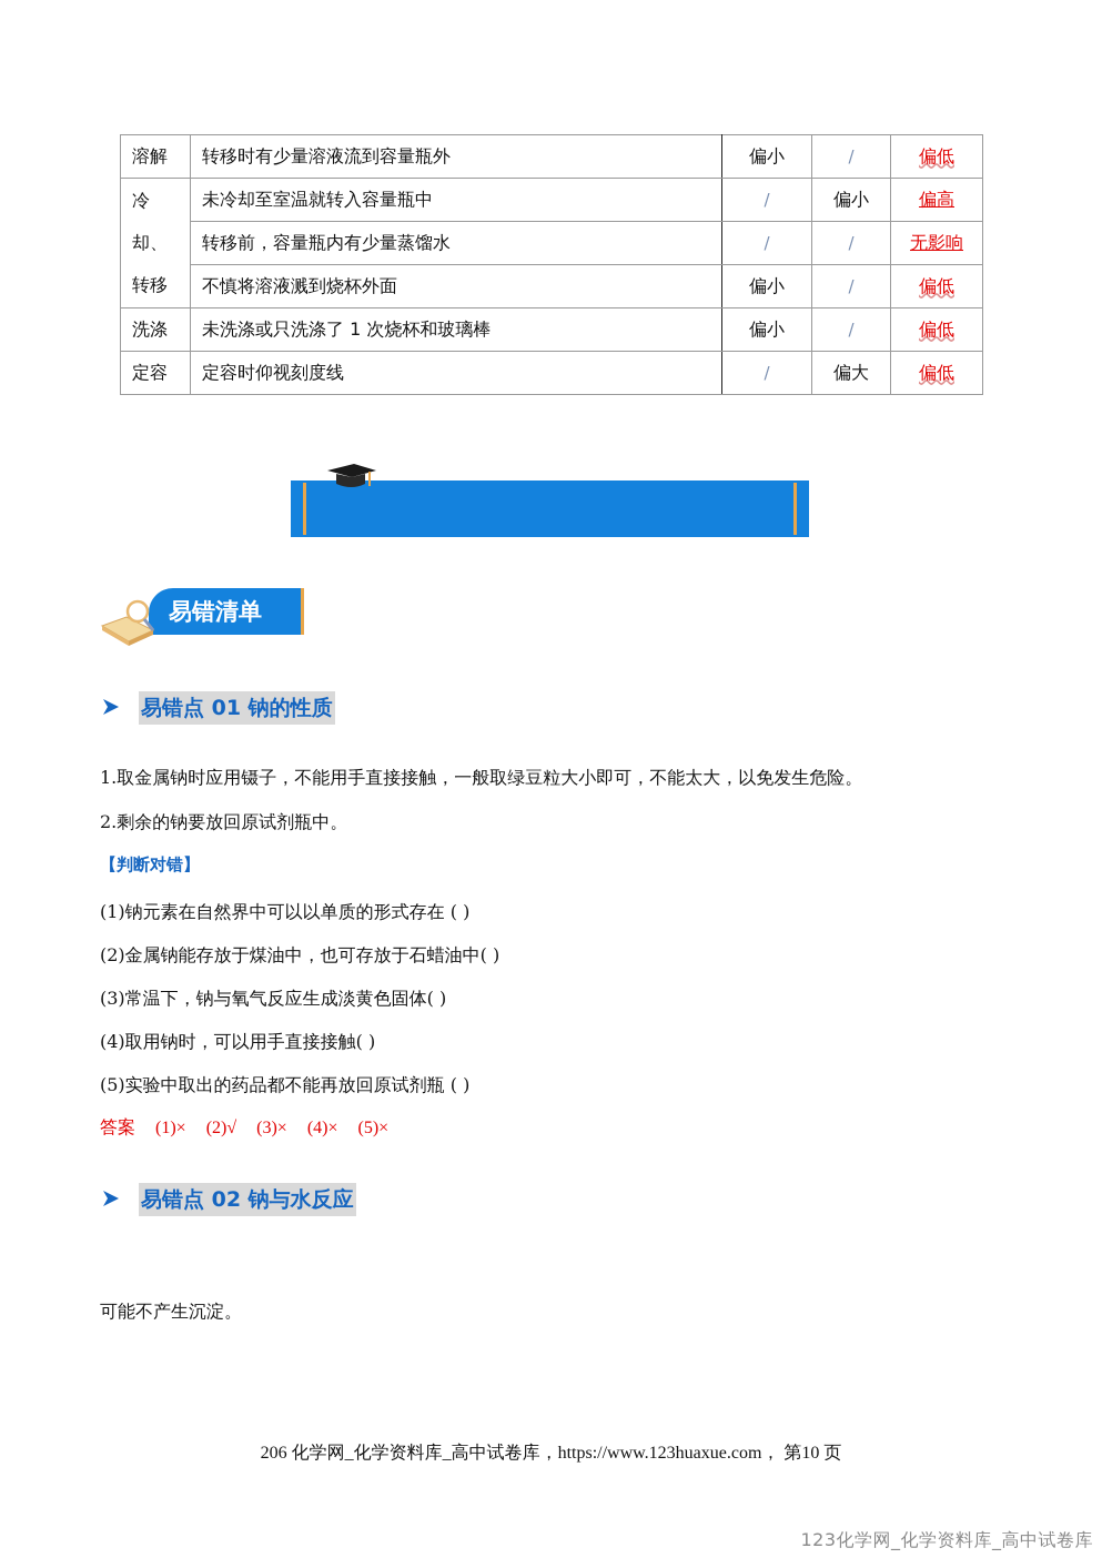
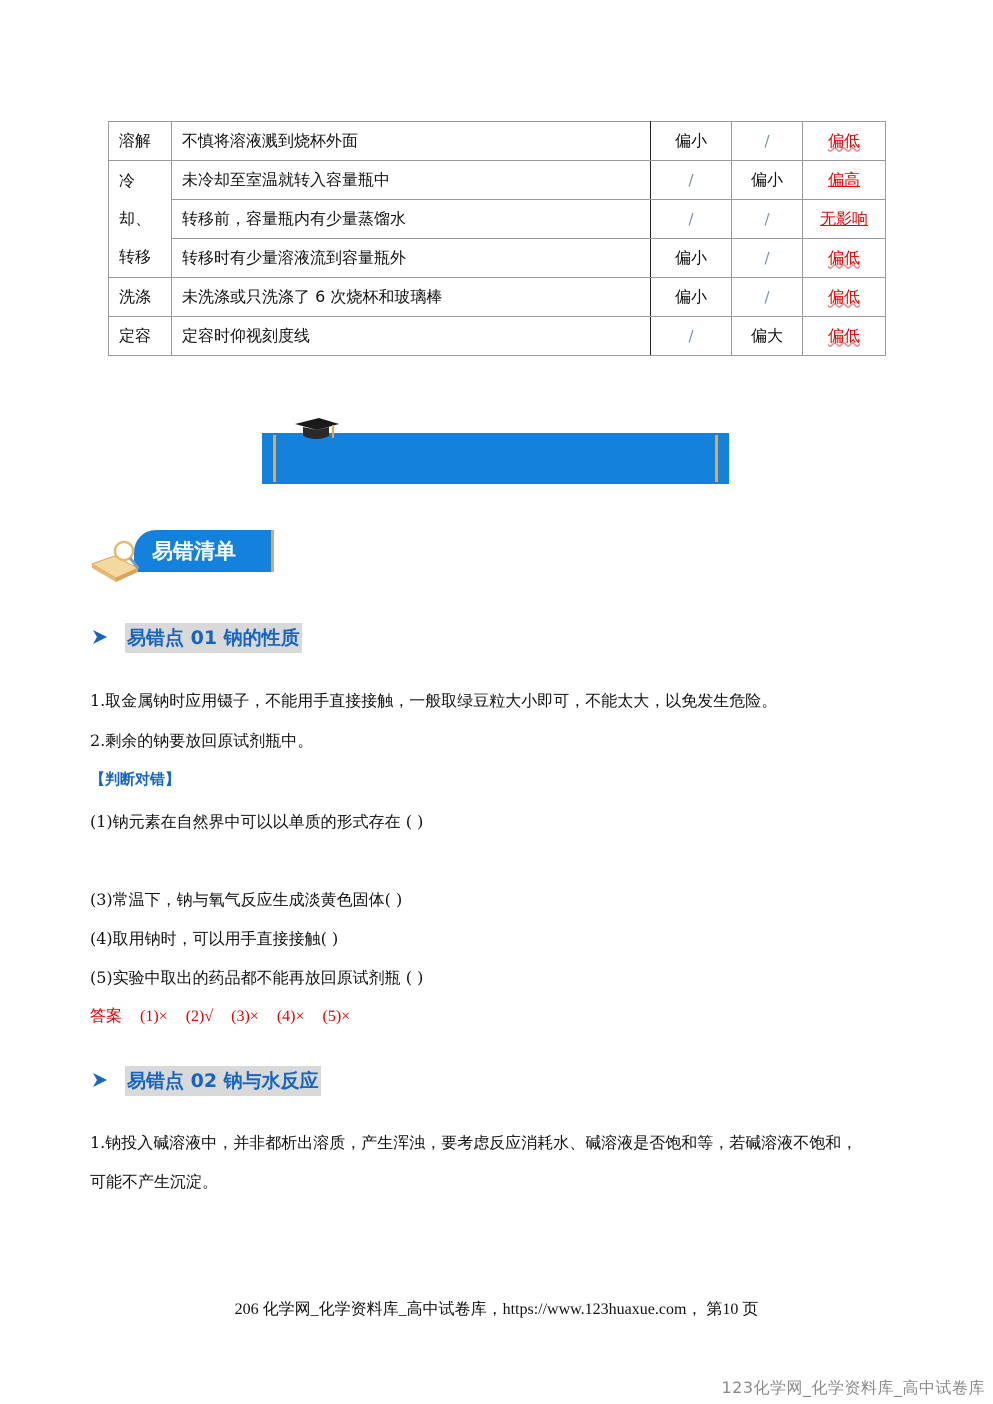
- 溶解	转移时有少量溶液流到容量瓶外	偏小	/	偏低
+ 溶解	不慎将溶液溅到烧杯外面	偏小	/	偏低
  冷却、 转移	未冷却至室温就转入容量瓶中	/	偏小	偏高
  转移前，容量瓶内有少量蒸馏水	/	/	无影响
- 不慎将溶液溅到烧杯外面	偏小	/	偏低
+ 转移时有少量溶液流到容量瓶外	偏小	/	偏低
- 洗涤	未洗涤或只洗涤了 1 次烧杯和玻璃棒	偏小	/	偏低
+ 洗涤	未洗涤或只洗涤了 6 次烧杯和玻璃棒	偏小	/	偏低
  定容	定容时仰视刻度线	/	偏大	偏低
  易错清单
  易错点 01 钠的性质
  1.取金属钠时应用镊子，不能用手直接接触，一般取绿豆粒大小即可，不能太大，以免发生危险。
  2.剩余的钠要放回原试剂瓶中。
  【判断对错】
  (1)钠元素在自然界中可以以单质的形式存在 ( )
- (2)金属钠能存放于煤油中，也可存放于石蜡油中( )
  (3)常温下，钠与氧气反应生成淡黄色固体( )
  (4)取用钠时，可以用手直接接触( )
  (5)实验中取出的药品都不能再放回原试剂瓶 ( )
  答案 (1)× (2)√ (3)× (4)× (5)×
  易错点 02 钠与水反应
+ 1.钠投入碱溶液中，并非都析出溶质，产生浑浊，要考虑反应消耗水、碱溶液是否饱和等，若碱溶液不饱和，
  可能不产生沉淀。
  206 化学网_化学资料库_高中试卷库，https://www.123huaxue.com， 第10 页
  123化学网_化学资料库_高中试卷库
